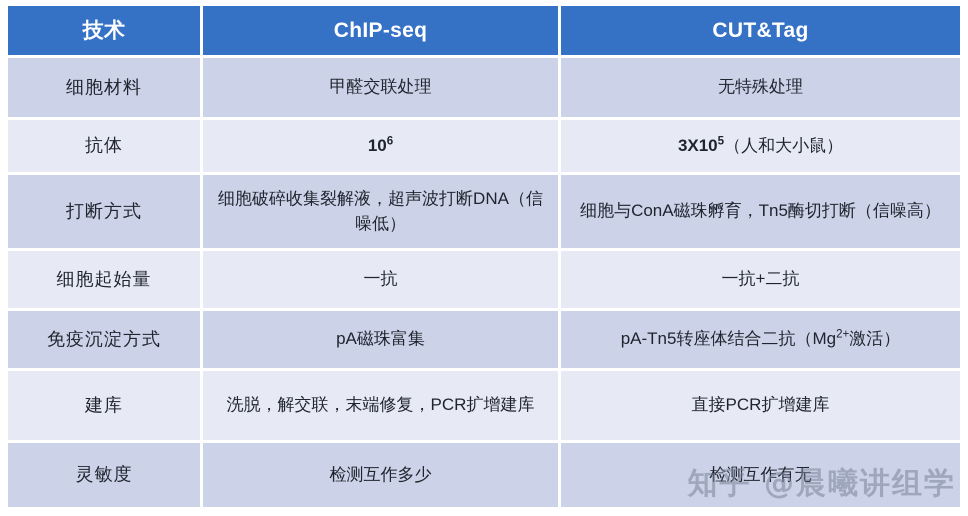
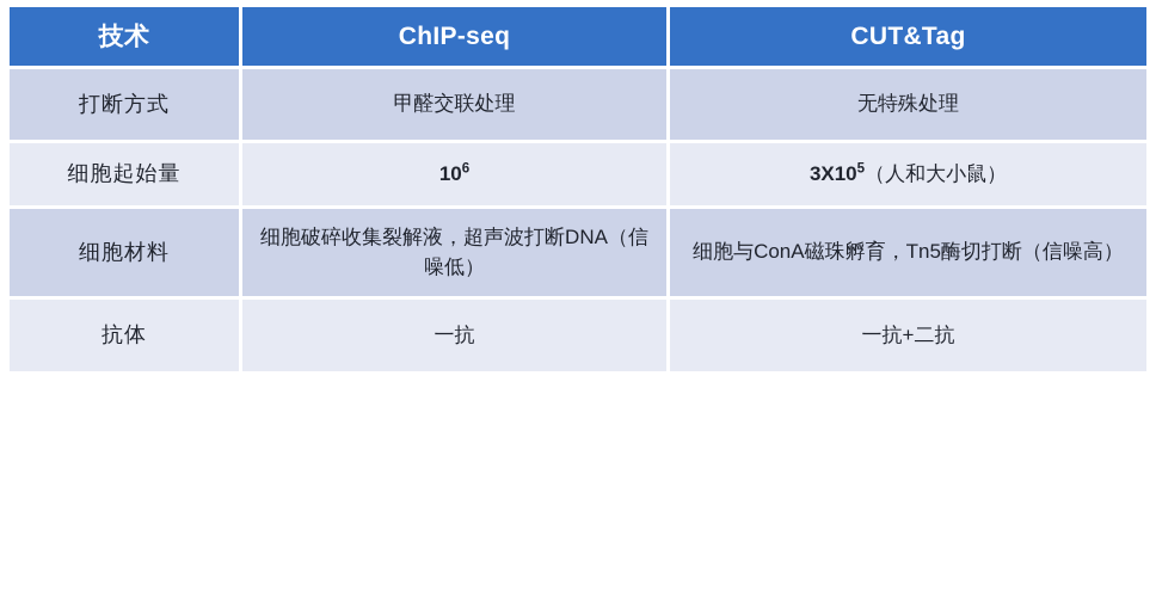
  技术	ChIP-seq	CUT&Tag
- 细胞材料	甲醛交联处理	无特殊处理
+ 打断方式	甲醛交联处理	无特殊处理
- 抗体	106	3X105（人和大小鼠）
+ 细胞起始量	106	3X105（人和大小鼠）
- 打断方式	细胞破碎收集裂解液，超声波打断DNA（信噪低）	细胞与ConA磁珠孵育，Tn5酶切打断（信噪高）
+ 细胞材料	细胞破碎收集裂解液，超声波打断DNA（信噪低）	细胞与ConA磁珠孵育，Tn5酶切打断（信噪高）
- 细胞起始量	一抗	一抗+二抗
+ 抗体	一抗	一抗+二抗
- 免疫沉淀方式	pA磁珠富集	pA-Tn5转座体结合二抗（Mg2+激活）
- 建库	洗脱，解交联，末端修复，PCR扩增建库	直接PCR扩增建库
- 灵敏度	检测互作多少	检测互作有无
- 知乎 @晨曦讲组学
